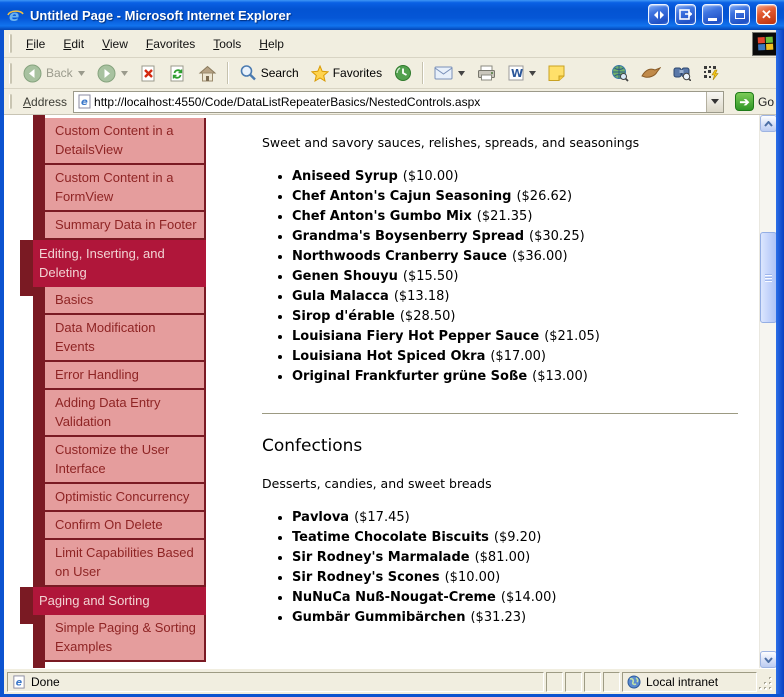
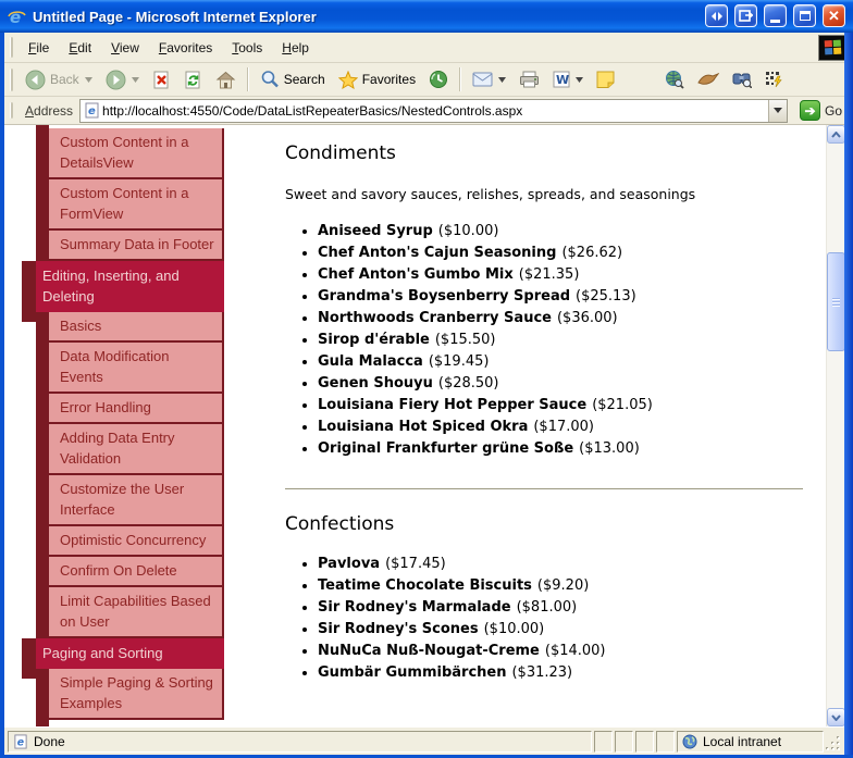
  e
  Untitled Page - Microsoft Internet Explorer
  ✕
  File
  Edit
  View
  Favorites
  Tools
  Help
  Back
  Search
  Favorites
  W
  Address
  e
  http://localhost:4550/Code/DataListRepeaterBasics/NestedControls.aspx
  ➔
  Go
  Custom Content in a DetailsView
  Custom Content in a FormView
  Summary Data in Footer
  Editing, Inserting, and Deleting
  Basics
  Data Modification Events
  Error Handling
  Adding Data Entry Validation
  Customize the User Interface
  Optimistic Concurrency
  Confirm On Delete
  Limit Capabilities Based on User
  Paging and Sorting
  Simple Paging & Sorting Examples
+ Condiments
  Sweet and savory sauces, relishes, spreads, and seasonings
  Aniseed Syrup ($10.00)
  Chef Anton's Cajun Seasoning ($26.62)
  Chef Anton's Gumbo Mix ($21.35)
- Grandma's Boysenberry Spread ($30.25)
+ Grandma's Boysenberry Spread ($25.13)
  Northwoods Cranberry Sauce ($36.00)
- Genen Shouyu ($15.50)
+ Sirop d'érable ($15.50)
- Gula Malacca ($13.18)
+ Gula Malacca ($19.45)
- Sirop d'érable ($28.50)
+ Genen Shouyu ($28.50)
  Louisiana Fiery Hot Pepper Sauce ($21.05)
  Louisiana Hot Spiced Okra ($17.00)
  Original Frankfurter grüne Soße ($13.00)
  Confections
- Desserts, candies, and sweet breads
  Pavlova ($17.45)
  Teatime Chocolate Biscuits ($9.20)
  Sir Rodney's Marmalade ($81.00)
  Sir Rodney's Scones ($10.00)
  NuNuCa Nuß-Nougat-Creme ($14.00)
  Gumbär Gummibärchen ($31.23)
  e
  Done
  Local intranet
